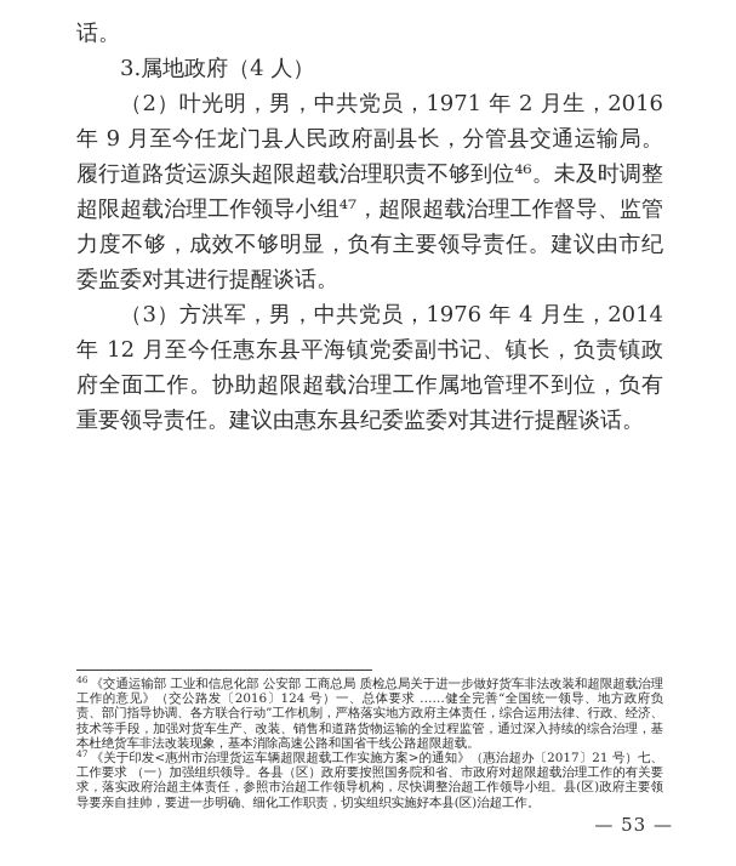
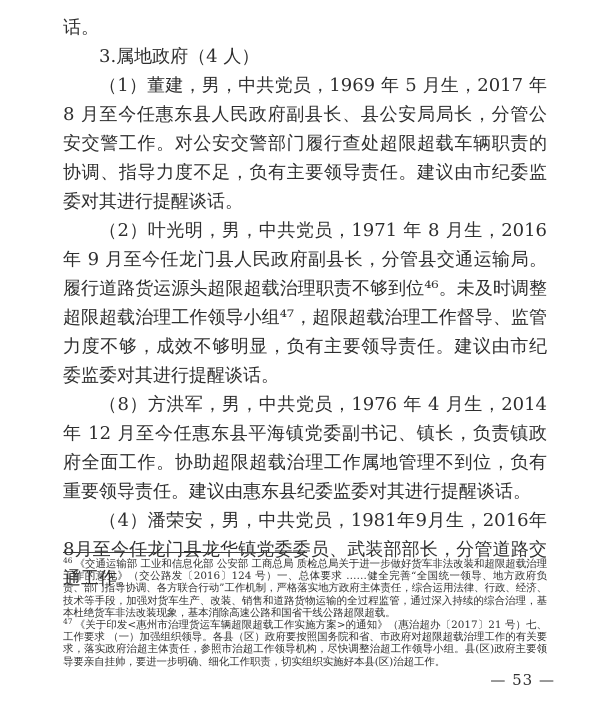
  话。
  3.属地政府（4 人）
+ （1）董建，男，中共党员，1969 年 5 月生，2017 年 8 月至今任惠东县人民政府副县长、县公安局局长，分管公安交警工作。对公安交警部门履行查处超限超载车辆职责的协调、指导力度不足，负有主要领导责任。建议由市纪委监委对其进行提醒谈话。
- （2）叶光明，男，中共党员，1971 年 2 月生，2016 年 9 月至今任龙门县人民政府副县长，分管县交通运输局。履行道路货运源头超限超载治理职责不够到位⁴⁶。未及时调整超限超载治理工作领导小组⁴⁷，超限超载治理工作督导、监管力度不够，成效不够明显，负有主要领导责任。建议由市纪委监委对其进行提醒谈话。
+ （2）叶光明，男，中共党员，1971 年 8 月生，2016 年 9 月至今任龙门县人民政府副县长，分管县交通运输局。履行道路货运源头超限超载治理职责不够到位⁴⁶。未及时调整超限超载治理工作领导小组⁴⁷，超限超载治理工作督导、监管力度不够，成效不够明显，负有主要领导责任。建议由市纪委监委对其进行提醒谈话。
- （3）方洪军，男，中共党员，1976 年 4 月生，2014 年 12 月至今任惠东县平海镇党委副书记、镇长，负责镇政府全面工作。协助超限超载治理工作属地管理不到位，负有重要领导责任。建议由惠东县纪委监委对其进行提醒谈话。
+ （8）方洪军，男，中共党员，1976 年 4 月生，2014 年 12 月至今任惠东县平海镇党委副书记、镇长，负责镇政府全面工作。协助超限超载治理工作属地管理不到位，负有重要领导责任。建议由惠东县纪委监委对其进行提醒谈话。
+ （4）潘荣安，男，中共党员，1981年9月生，2016年8月至今任龙门县龙华镇党委委员、武装部部长，分管道路交通工作。
  46 《交通运输部 工业和信息化部 公安部 工商总局 质检总局关于进一步做好货车非法改装和超限超载治理工作的意见》（交公路发〔2016〕124 号）一、总体要求 ……健全完善“全国统一领导、地方政府负责、部门指导协调、各方联合行动”工作机制，严格落实地方政府主体责任，综合运用法律、行政、经济、技术等手段，加强对货车生产、改装、销售和道路货物运输的全过程监管，通过深入持续的综合治理，基本杜绝货车非法改装现象，基本消除高速公路和国省干线公路超限超载。
  47 《关于印发<惠州市治理货运车辆超限超载工作实施方案>的通知》（惠治超办〔2017〕21 号）七、工作要求 （一）加强组织领导。各县（区）政府要按照国务院和省、市政府对超限超载治理工作的有关要求，落实政府治超主体责任，参照市治超工作领导机构，尽快调整治超工作领导小组。县(区)政府主要领导要亲自挂帅，要进一步明确、细化工作职责，切实组织实施好本县(区)治超工作。
  — 53 —
